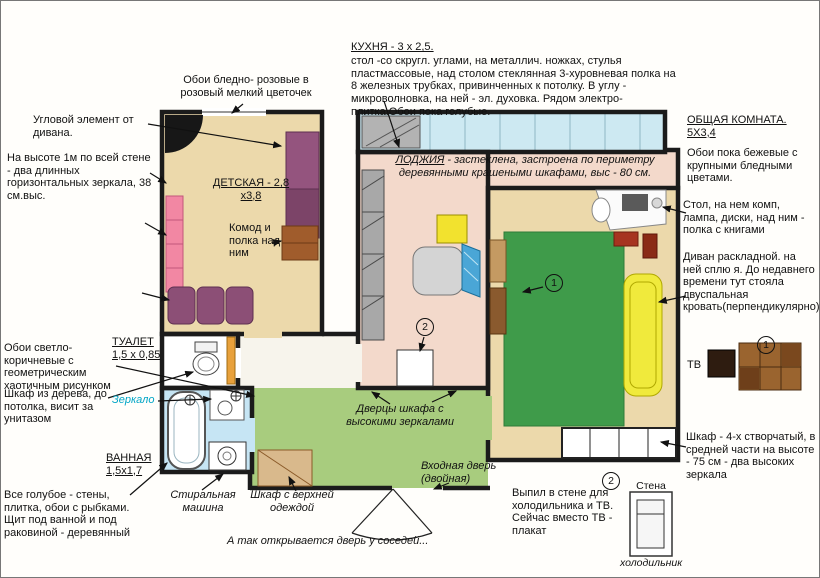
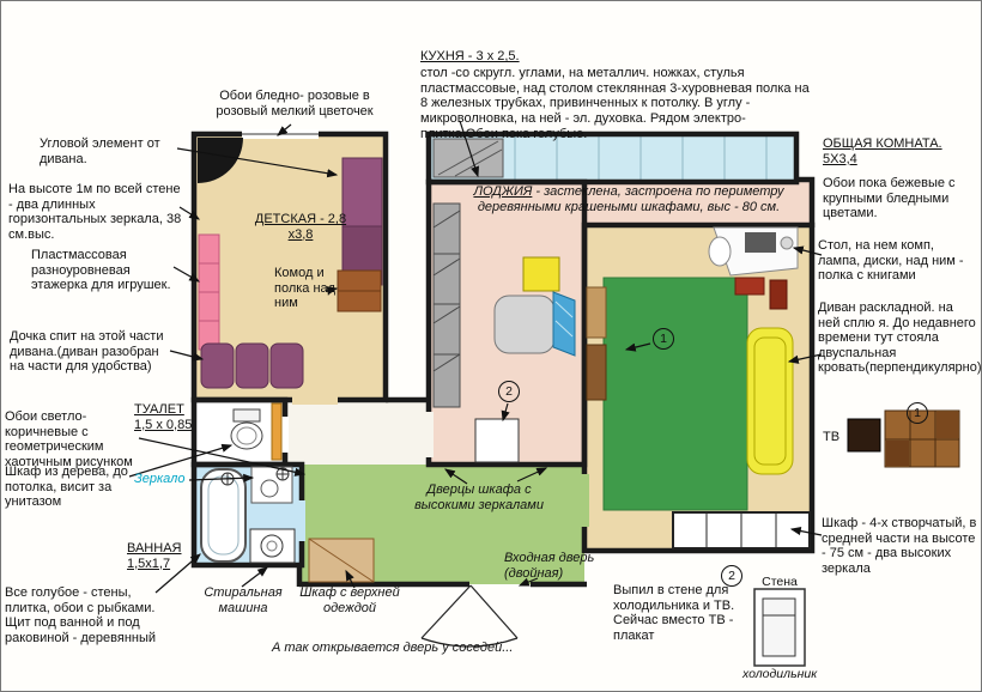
  Обои бледно- розовые в розовый мелкий цветочек
  КУХНЯ - 3 х 2,5.
  стол -со скругл. углами, на металлич. ножках, стулья пластмассовые, над столом стеклянная 3-хуровневая полка на 8 железных трубках, привинченных к потолку. В углу - микроволновка, на ней - эл. духовка. Рядом электро-плитка.Обои пока голубые.
  Угловой элемент от дивана.
  На высоте 1м по всей стене - два длинных горизонтальных зеркала, 38 см.выс.
+ Пластмассовая разноуровневая этажерка для игрушек.
+ Дочка спит на этой части дивана.(диван разобран на части для удобства)
  Обои светло-коричневые с геометрическим хаотичным рисунком
  ТУАЛЕТ 1,5 х 0,85
  Шкаф из дерева, до потолка, висит за унитазом
  Зеркало
  ВАННАЯ 1,5х1,7
  Все голубое - стены, плитка, обои с рыбками. Щит под ванной и под раковиной - деревянный
  ДЕТСКАЯ - 2,8 х3,8
  Комод и полка над ним
  ЛОДЖИЯ - застеклена, застроена по периметру деревянными крашеными шкафами, выс - 80 см.
  ОБЩАЯ КОМНАТА. 5Х3,4
  Обои пока бежевые с крупными бледными цветами.
  Стол, на нем комп, лампа, диски, над ним - полка с книгами
  Диван раскладной. на ней сплю я. До недавнего времени тут стояла двуспальная кровать(перпендикулярно)
  ТВ
  Шкаф - 4-х створчатый, в средней части на высоте - 75 см - два высоких зеркала
  Выпил в стене для холодильника и ТВ. Сейчас вместо ТВ - плакат
  Стена
  холодильник
  Дверцы шкафа с высокими зеркалами
  Входная дверь (двойная)
  А так открывается дверь у соседей...
  Стиральная машина
  Шкаф с верхней одеждой
  1
  2
  1
  2
